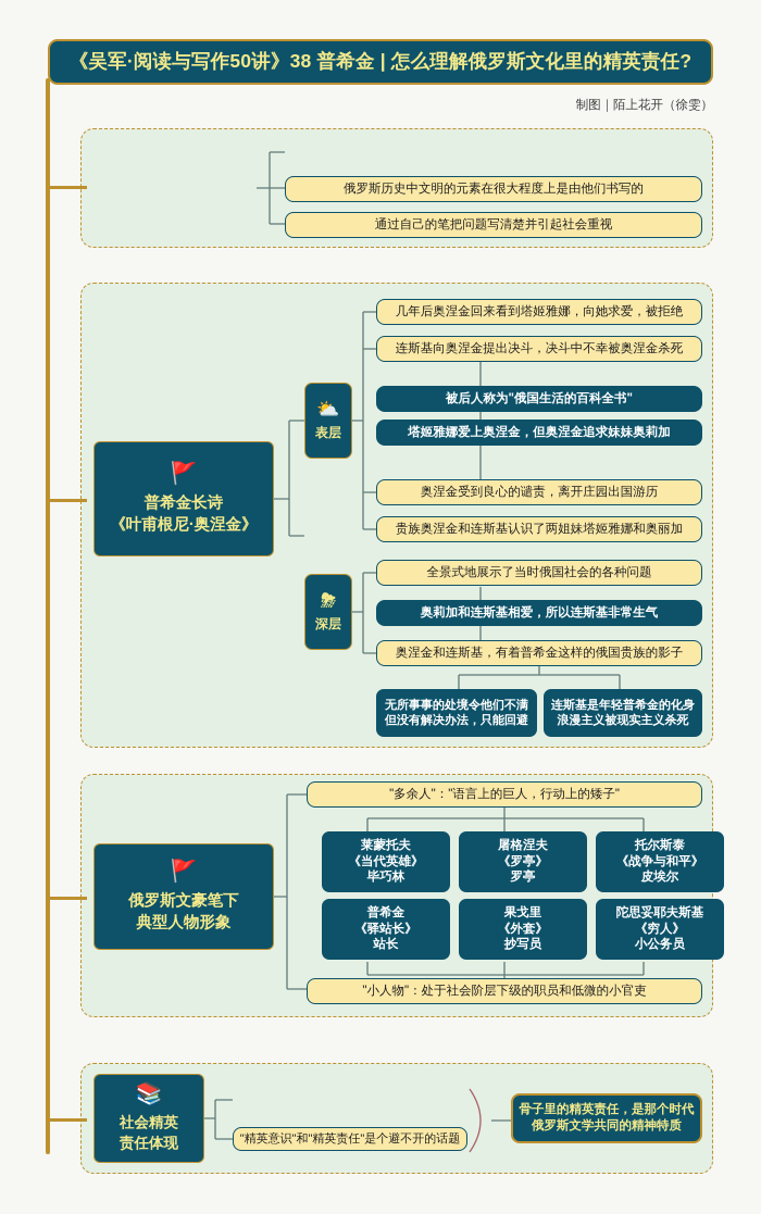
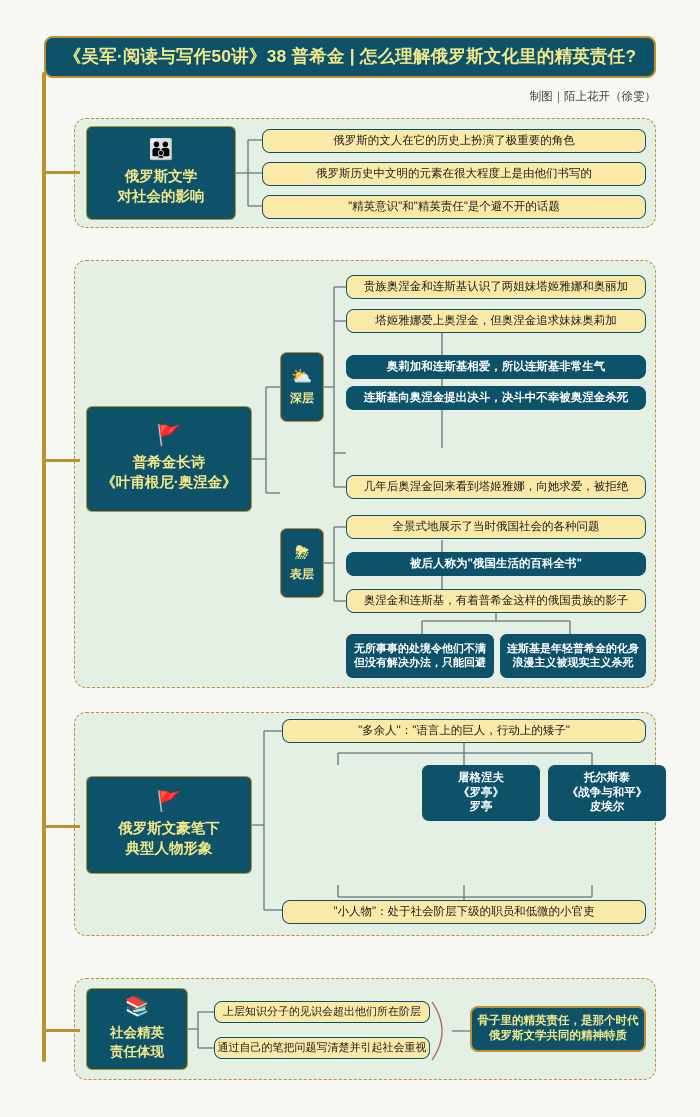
  《吴军·阅读与写作50讲》38 普希金 | 怎么理解俄罗斯文化里的精英责任?
  制图｜陌上花开（徐雯）
+ 👪
+ 俄罗斯文学
+ 对社会的影响
+ 俄罗斯的文人在它的历史上扮演了极重要的角色
  俄罗斯历史中文明的元素在很大程度上是由他们书写的
- 通过自己的笔把问题写清楚并引起社会重视
+ "精英意识"和"精英责任"是个避不开的话题
  🚩
  普希金长诗
  《叶甫根尼·奥涅金》
  ⛅
- 表层
+ 深层
  ⛈
- 深层
+ 表层
- 几年后奥涅金回来看到塔姬雅娜，向她求爱，被拒绝
+ 贵族奥涅金和连斯基认识了两姐妹塔姬雅娜和奥丽加
- 连斯基向奥涅金提出决斗，决斗中不幸被奥涅金杀死
+ 塔姬雅娜爱上奥涅金，但奥涅金追求妹妹奥莉加
- 被后人称为"俄国生活的百科全书"
+ 奥莉加和连斯基相爱，所以连斯基非常生气
- 塔姬雅娜爱上奥涅金，但奥涅金追求妹妹奥莉加
+ 连斯基向奥涅金提出决斗，决斗中不幸被奥涅金杀死
- 奥涅金受到良心的谴责，离开庄园出国游历
- 贵族奥涅金和连斯基认识了两姐妹塔姬雅娜和奥丽加
+ 几年后奥涅金回来看到塔姬雅娜，向她求爱，被拒绝
  全景式地展示了当时俄国社会的各种问题
- 奥莉加和连斯基相爱，所以连斯基非常生气
+ 被后人称为"俄国生活的百科全书"
  奥涅金和连斯基，有着普希金这样的俄国贵族的影子
  无所事事的处境令他们不满
  但没有解决办法，只能回避
  连斯基是年轻普希金的化身
  浪漫主义被现实主义杀死
  🚩
  俄罗斯文豪笔下
  典型人物形象
  "多余人"："语言上的巨人，行动上的矮子"
- 莱蒙托夫
- 《当代英雄》
- 毕巧林
  屠格涅夫
  《罗亭》
  罗亭
  托尔斯泰
  《战争与和平》
  皮埃尔
- 普希金
- 《驿站长》
- 站长
- 果戈里
- 《外套》
- 抄写员
- 陀思妥耶夫斯基
- 《穷人》
- 小公务员
  "小人物"：处于社会阶层下级的职员和低微的小官吏
  📚
  社会精英
  责任体现
+ 上层知识分子的见识会超出他们所在阶层
- "精英意识"和"精英责任"是个避不开的话题
+ 通过自己的笔把问题写清楚并引起社会重视
  骨子里的精英责任，是那个时代
  俄罗斯文学共同的精神特质
